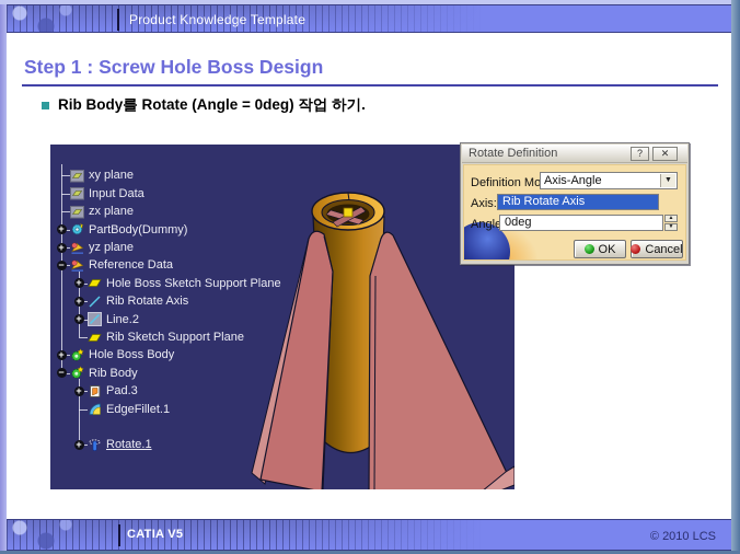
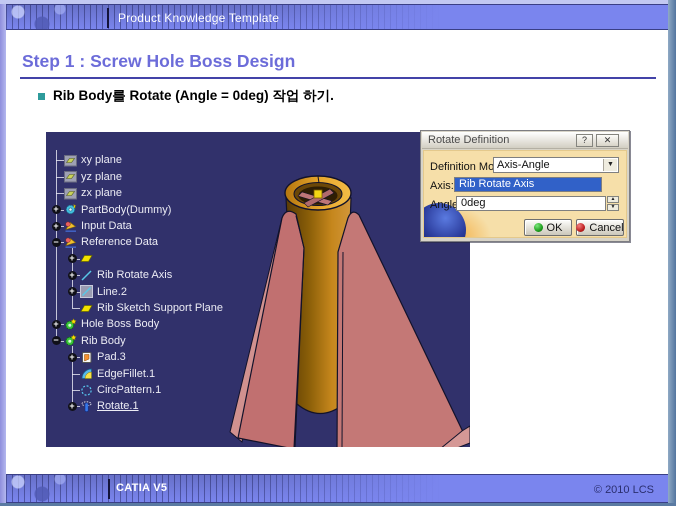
  Product Knowledge Template
  Step 1 : Screw Hole Boss Design
  Rib Body를 Rotate (Angle = 0deg) 작업 하기.
  xy plane
- Input Data
+ yz plane
  zx plane
  +
  PartBody(Dummy)
  +
- yz plane
+ Input Data
  −
  Reference Data
  +
- Hole Boss Sketch Support Plane
  +
  Rib Rotate Axis
  +
  Line.2
  Rib Sketch Support Plane
  +
  Hole Boss Body
  −
  Rib Body
  +
  Pad.3
  EdgeFillet.1
+ CircPattern.1
  +
  Rotate.1
  Rotate Definition
  ?
  ✕
  Definition Mo
  Axis-Angle
  Axis:
  Rib Rotate Axis
  0deg
  OK
  Cancel
  CATIA V5
  © 2010 LCS
